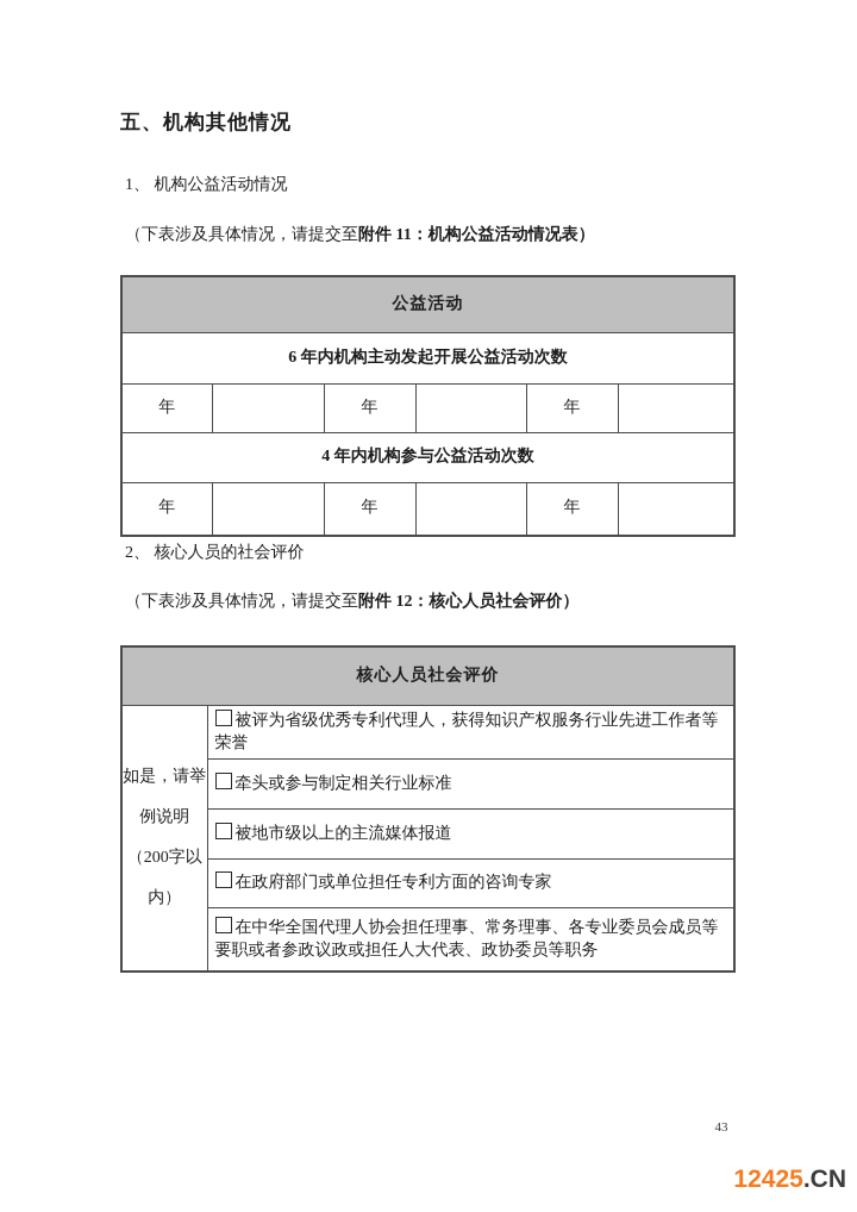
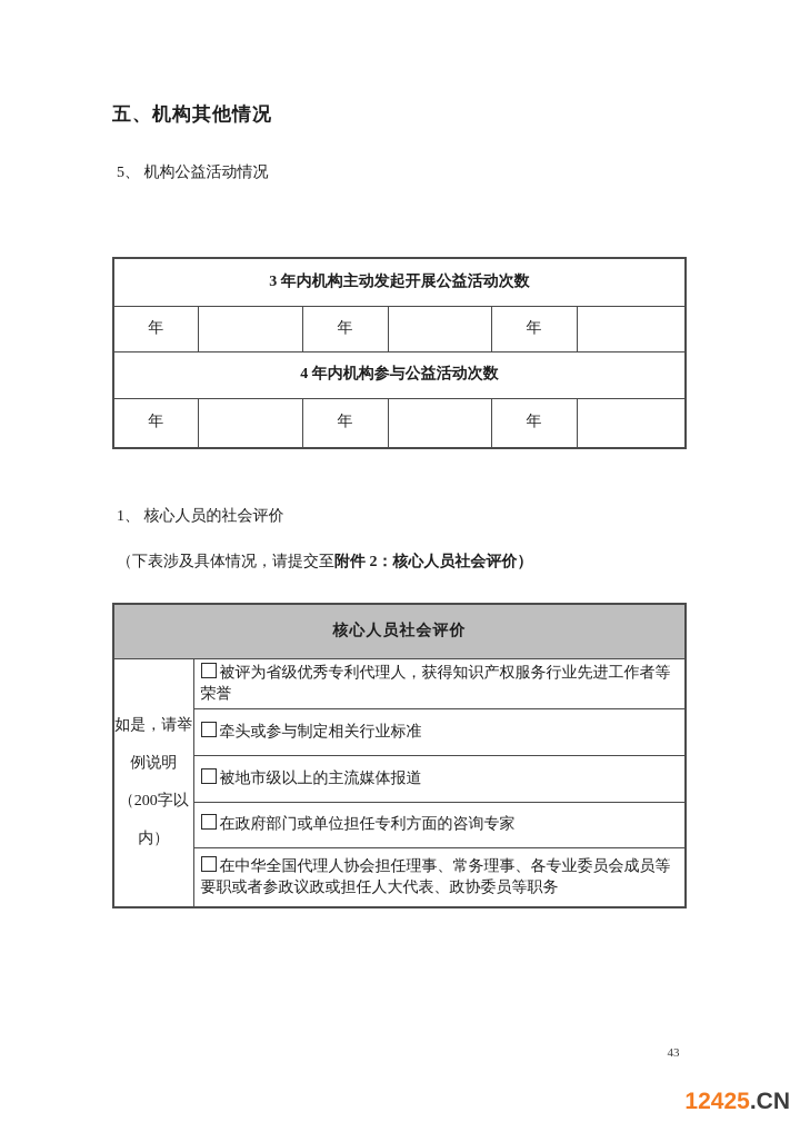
  五、机构其他情况
- 1、 机构公益活动情况
+ 5、 机构公益活动情况
- （下表涉及具体情况，请提交至附件 11：机构公益活动情况表）
- 公益活动
- 6 年内机构主动发起开展公益活动次数
+ 3 年内机构主动发起开展公益活动次数
  年		年		年
  4 年内机构参与公益活动次数
  年		年		年
- 2、 核心人员的社会评价
+ 1、 核心人员的社会评价
- （下表涉及具体情况，请提交至附件 12：核心人员社会评价）
+ （下表涉及具体情况，请提交至附件 2：核心人员社会评价）
  核心人员社会评价
  如是，请举例说明（200字以内）	被评为省级优秀专利代理人，获得知识产权服务行业先进工作者等荣誉
  牵头或参与制定相关行业标准
  被地市级以上的主流媒体报道
  在政府部门或单位担任专利方面的咨询专家
  在中华全国代理人协会担任理事、常务理事、各专业委员会成员等要职或者参政议政或担任人大代表、政协委员等职务
  43
  12425.CN
